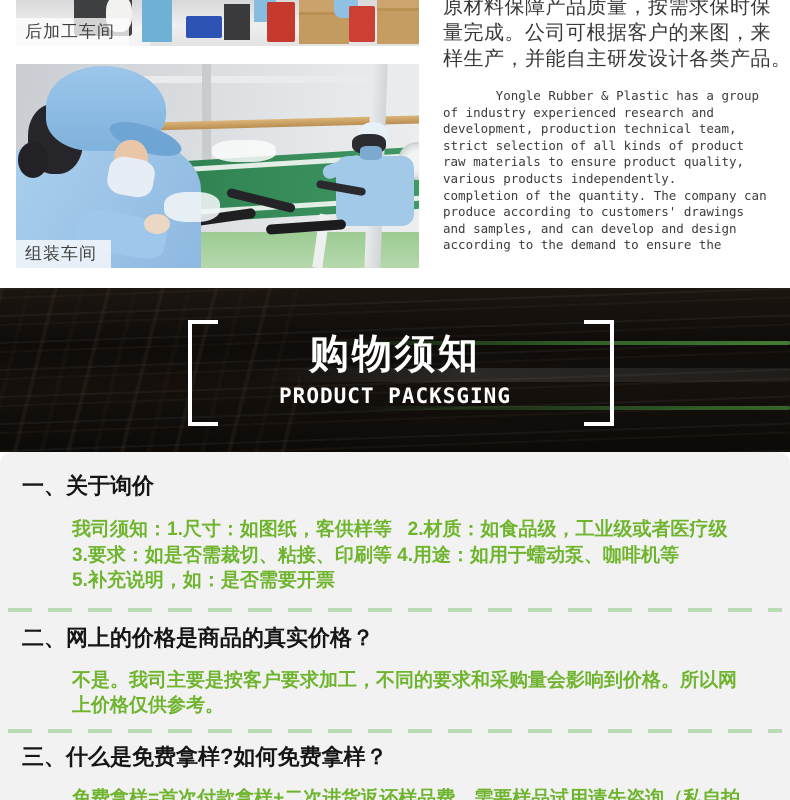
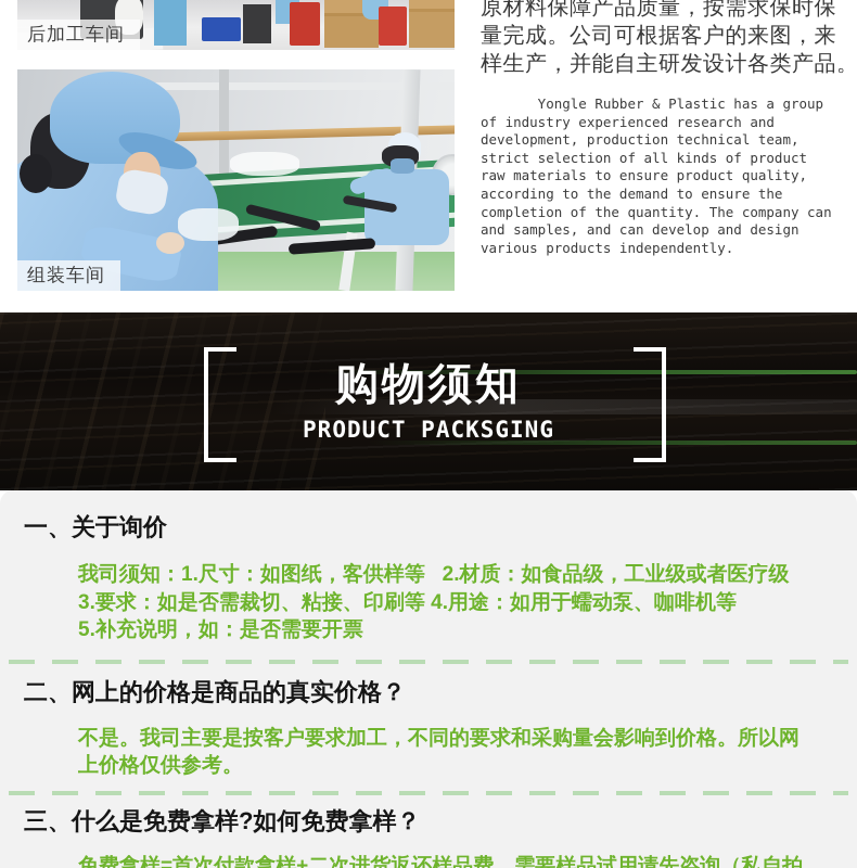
  后加工车间
  组装车间
  原材料保障产品质量，按需求保时保
  量完成。公司可根据客户的来图，来
  样生产，并能自主研发设计各类产品。
  Yongle Rubber & Plastic has a group
  of industry experienced research and
  development, production technical team,
  strict selection of all kinds of product
  raw materials to ensure product quality,
- various products independently.
+ according to the demand to ensure the
  completion of the quantity. The company can
- produce according to customers' drawings
  and samples, and can develop and design
- according to the demand to ensure the
+ various products independently.
  购物须知
  PRODUCT PACKSGING
  一、关于询价
  我司须知：1.尺寸：如图纸，客供样等 2.材质：如食品级，工业级或者医疗级
  3.要求：如是否需裁切、粘接、印刷等 4.用途：如用于蠕动泵、咖啡机等
  5.补充说明，如：是否需要开票
  二、网上的价格是商品的真实价格？
  不是。我司主要是按客户要求加工，不同的要求和采购量会影响到价格。所以网
  上价格仅供参考。
  三、什么是免费拿样?如何免费拿样？
  免费拿样=首次付款拿样+二次进货返还样品费，需要样品试用请先咨询（私自拍
